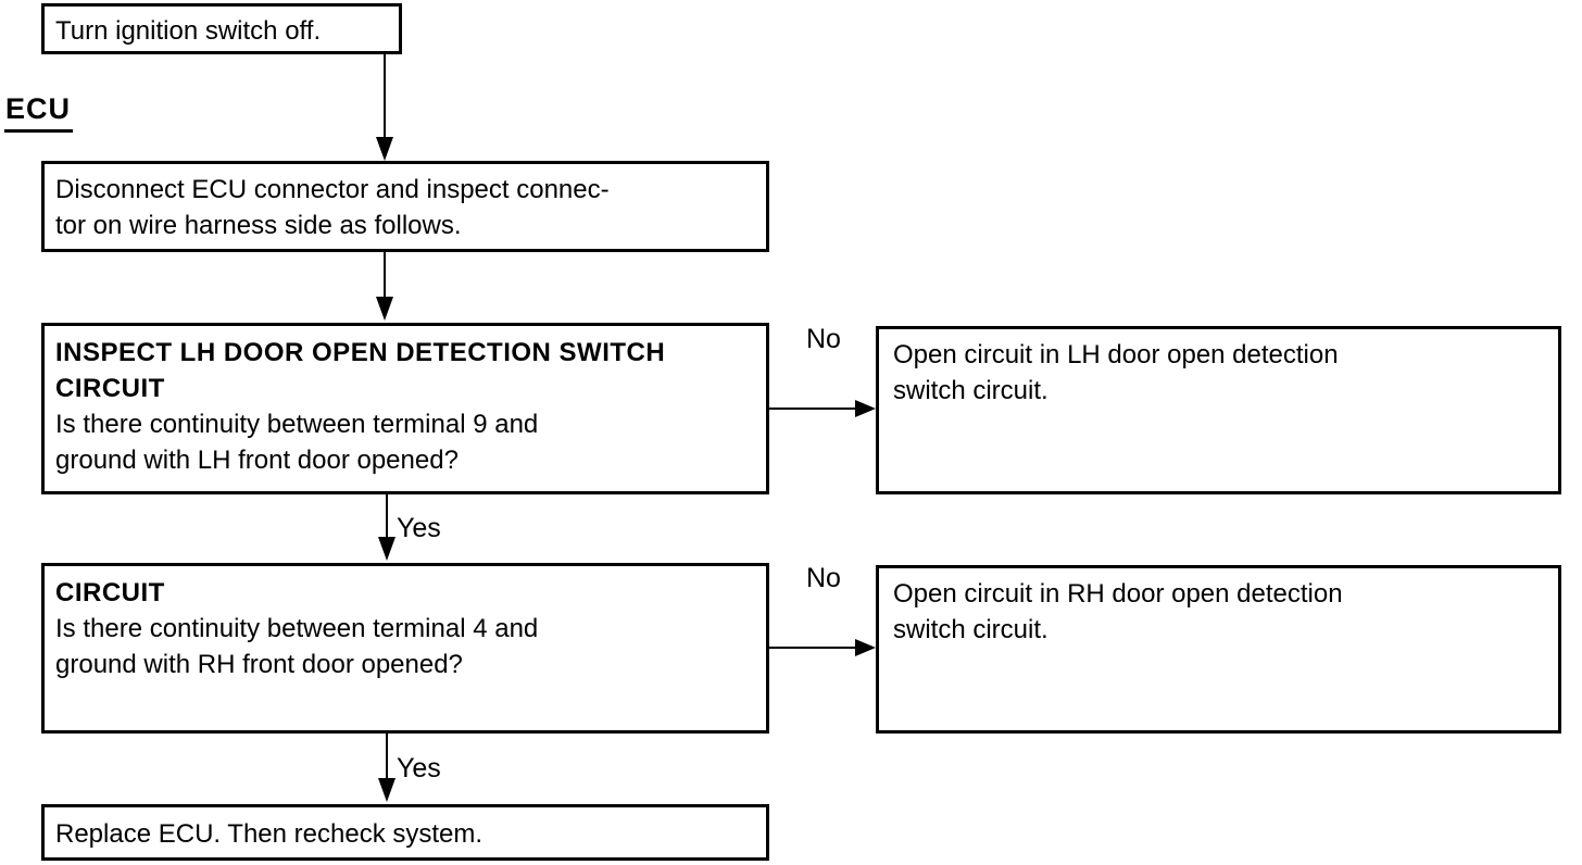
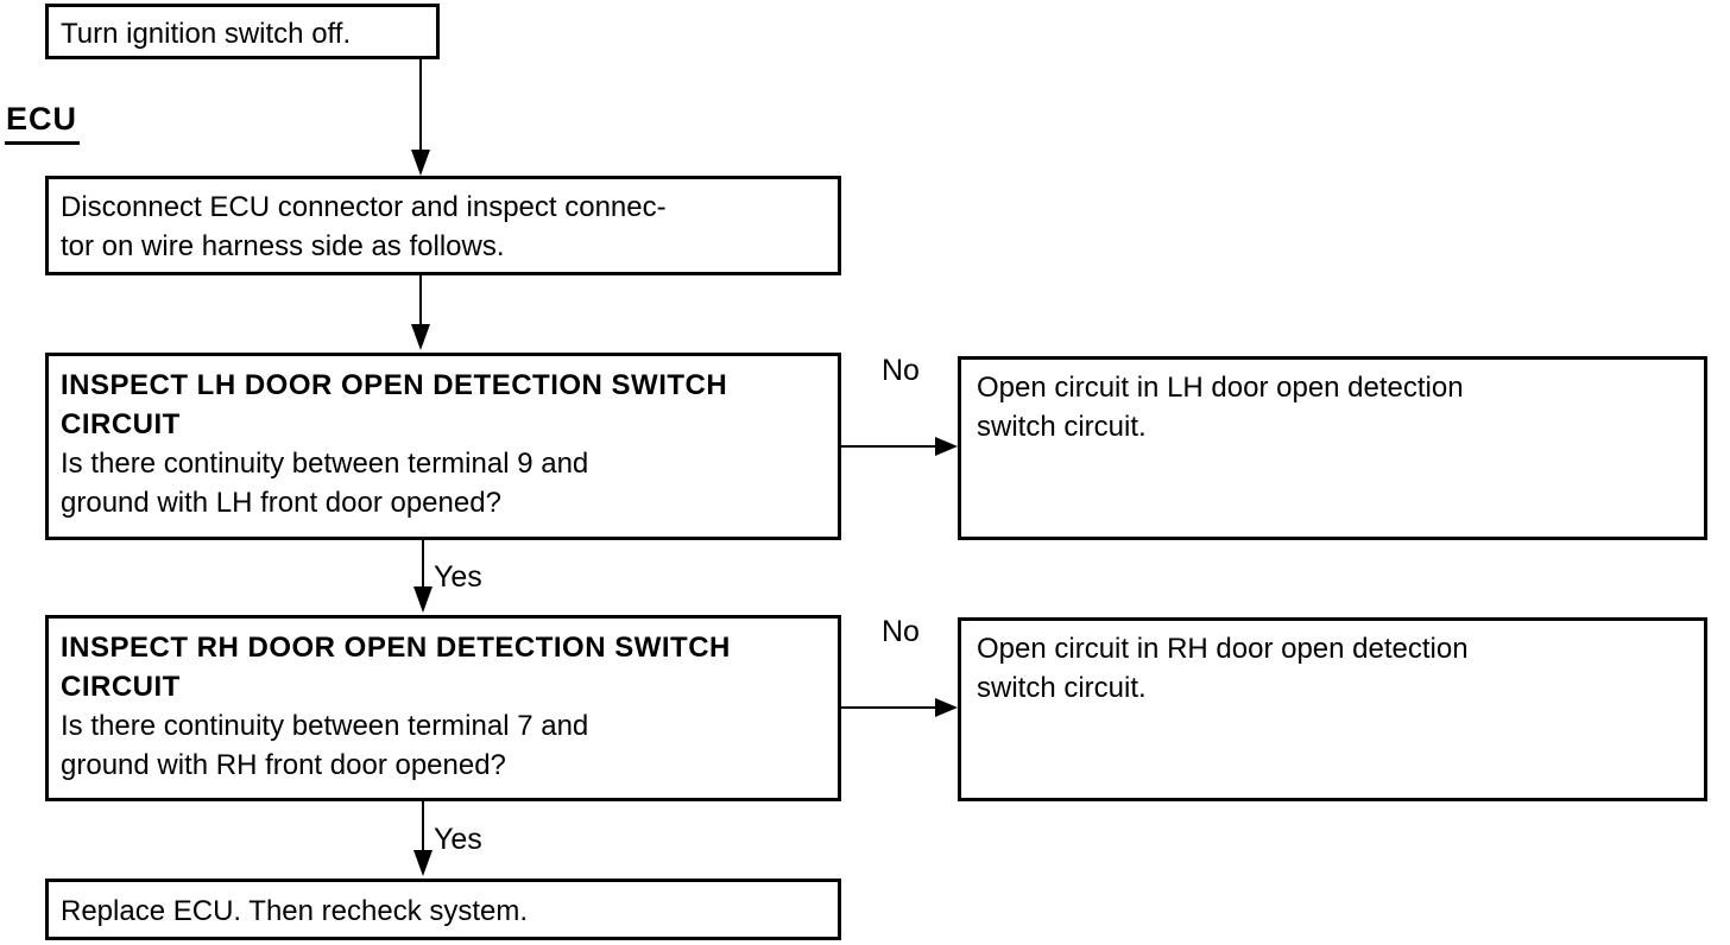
  Turn ignition switch off.
  ECU
  Disconnect ECU connector and inspect connec-
  tor on wire harness side as follows.
  INSPECT LH DOOR OPEN DETECTION SWITCH
  CIRCUIT
  Is there continuity between terminal 9 and
  ground with LH front door opened?
  No
  Open circuit in LH door open detection
  switch circuit.
  Yes
+ INSPECT RH DOOR OPEN DETECTION SWITCH
  CIRCUIT
- Is there continuity between terminal 4 and
+ Is there continuity between terminal 7 and
  ground with RH front door opened?
  No
  Open circuit in RH door open detection
  switch circuit.
  Yes
  Replace ECU. Then recheck system.
